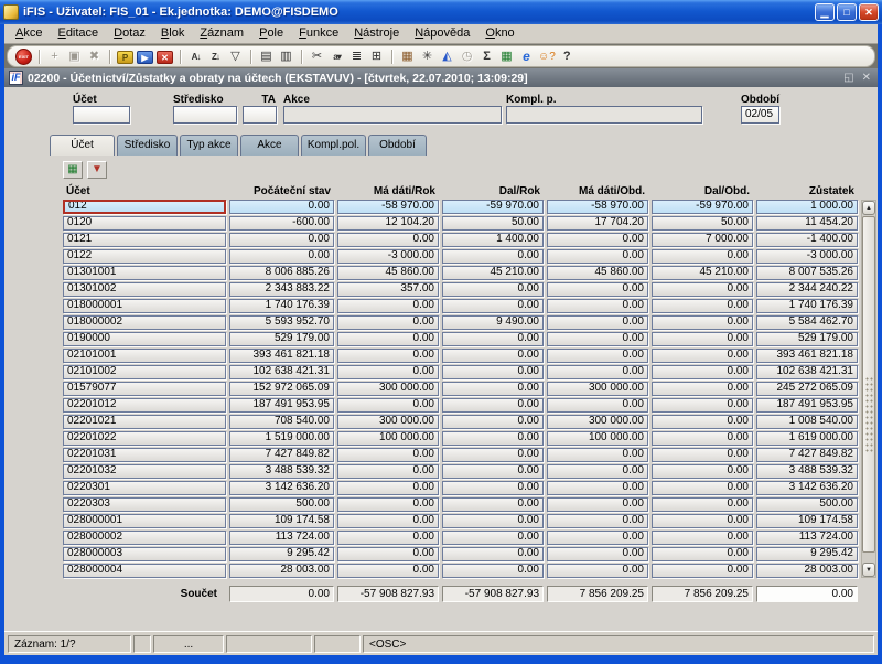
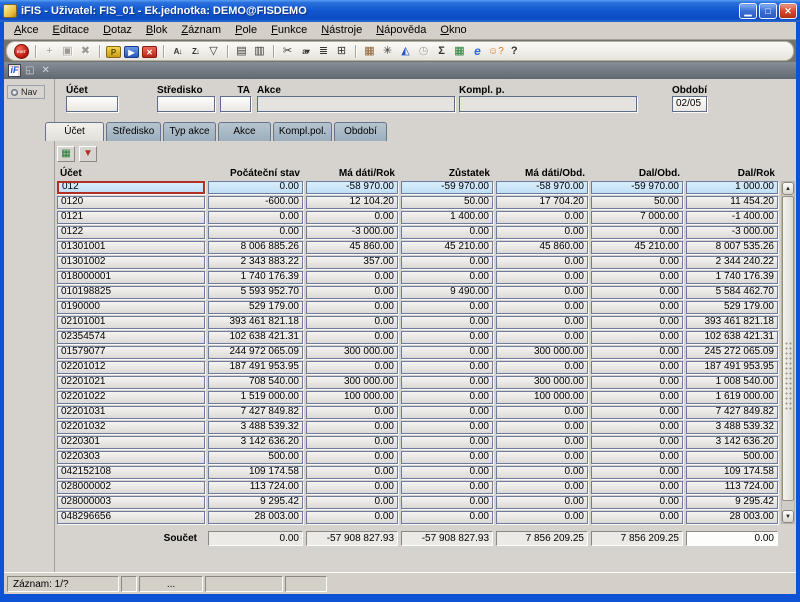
  iFIS - Uživatel: FIS_01 - Ek.jednotka: DEMO@FISDEMO
  ▁
  □
  ✕
  Akce
  Editace
  Dotaz
  Blok
  Záznam
  Pole
  Funkce
  Nástroje
  Nápověda
  Okno
  +
  ▣
  ✖
  P
  ▶
  ✕
  A↓
  Z↓
  ▽
  ▤
  ▥
  ✂
  a▾
  ≣
  ⊞
  ▦
  ✳
  ◭
  ◷
  Σ
  ▦
  e
  ☺?
  ?
  iF
- 02200 - Účetnictví/Zůstatky a obraty na účtech (EKSTAVUV) - [čtvrtek, 22.07.2010; 13:09:29]
  ◱
  ✕
+ Nav
  Účet
  Středisko
  TA
  Akce
  Kompl. p.
  Období
  02/05
  Účet
  Středisko
  Typ akce
  Akce
  Kompl.pol.
  Období
  ▦
  ▼
  Účet
  Počáteční stav
  Má dáti/Rok
- Dal/Rok
+ Zůstatek
  Má dáti/Obd.
  Dal/Obd.
- Zůstatek
+ Dal/Rok
  012
  0.00
  -58 970.00
  -59 970.00
  -58 970.00
  -59 970.00
  1 000.00
  0120
  -600.00
  12 104.20
  50.00
  17 704.20
  50.00
  11 454.20
  0121
  0.00
  0.00
  1 400.00
  0.00
  7 000.00
  -1 400.00
  0122
  0.00
  -3 000.00
  0.00
  0.00
  0.00
  -3 000.00
  01301001
  8 006 885.26
  45 860.00
  45 210.00
  45 860.00
  45 210.00
  8 007 535.26
  01301002
  2 343 883.22
  357.00
  0.00
  0.00
  0.00
  2 344 240.22
  018000001
  1 740 176.39
  0.00
  0.00
  0.00
  0.00
  1 740 176.39
- 018000002
+ 010198825
  5 593 952.70
  0.00
  9 490.00
  0.00
  0.00
  5 584 462.70
  0190000
  529 179.00
  0.00
  0.00
  0.00
  0.00
  529 179.00
  02101001
  393 461 821.18
  0.00
  0.00
  0.00
  0.00
  393 461 821.18
- 02101002
+ 02354574
  102 638 421.31
  0.00
  0.00
  0.00
  0.00
  102 638 421.31
  01579077
- 152 972 065.09
+ 244 972 065.09
  300 000.00
  0.00
  300 000.00
  0.00
  245 272 065.09
  02201012
  187 491 953.95
  0.00
  0.00
  0.00
  0.00
  187 491 953.95
  02201021
  708 540.00
  300 000.00
  0.00
  300 000.00
  0.00
  1 008 540.00
  02201022
  1 519 000.00
  100 000.00
  0.00
  100 000.00
  0.00
  1 619 000.00
  02201031
  7 427 849.82
  0.00
  0.00
  0.00
  0.00
  7 427 849.82
  02201032
  3 488 539.32
  0.00
  0.00
  0.00
  0.00
  3 488 539.32
  0220301
  3 142 636.20
  0.00
  0.00
  0.00
  0.00
  3 142 636.20
  0220303
  500.00
  0.00
  0.00
  0.00
  0.00
  500.00
- 028000001
+ 042152108
  109 174.58
  0.00
  0.00
  0.00
  0.00
  109 174.58
  028000002
  113 724.00
  0.00
  0.00
  0.00
  0.00
  113 724.00
  028000003
  9 295.42
  0.00
  0.00
  0.00
  0.00
  9 295.42
- 028000004
+ 048296656
  28 003.00
  0.00
  0.00
  0.00
  0.00
  28 003.00
  Součet
  0.00
  -57 908 827.93
  -57 908 827.93
  7 856 209.25
  7 856 209.25
  0.00
  Záznam: 1/?
  ...
- <OSC>
